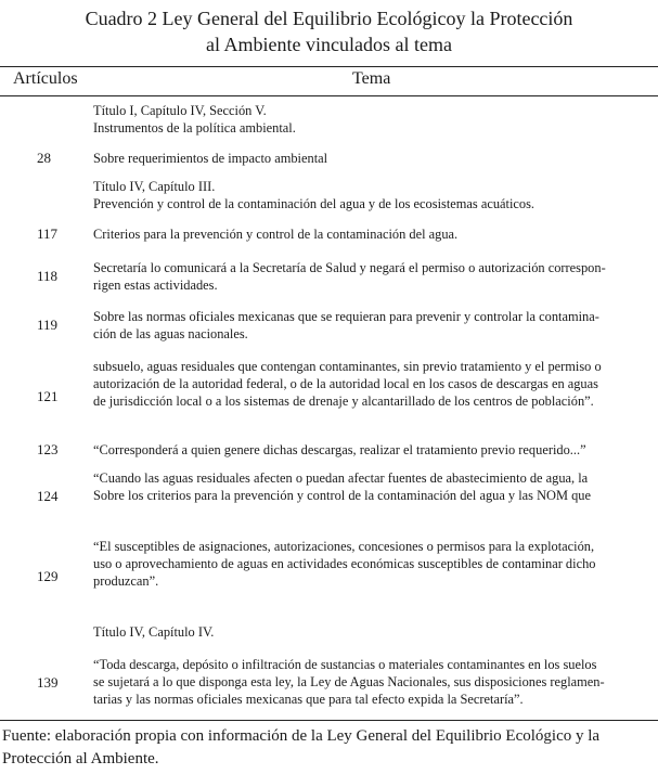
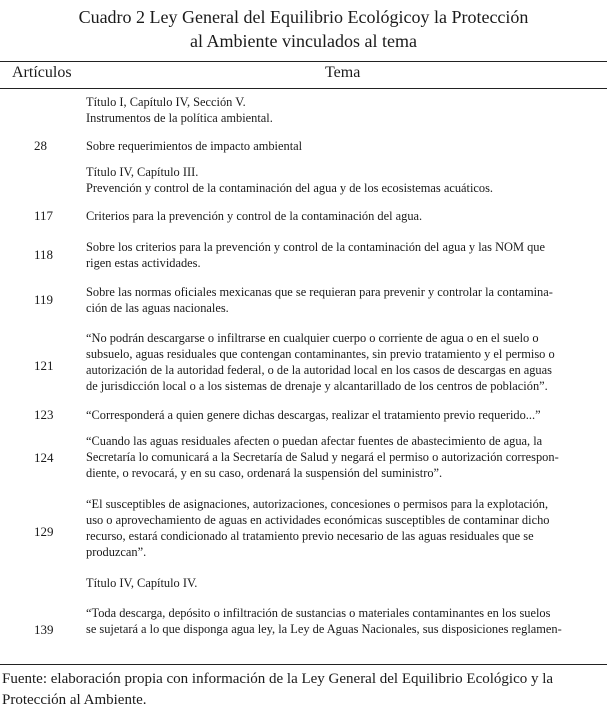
  Cuadro 2 Ley General del Equilibrio Ecológicoy la Protección
  al Ambiente vinculados al tema
  Artículos
  Tema
  Título I, Capítulo IV, Sección V.
  Instrumentos de la política ambiental.
  28
  Sobre requerimientos de impacto ambiental
  Título IV, Capítulo III.
  Prevención y control de la contaminación del agua y de los ecosistemas acuáticos.
  117
  Criterios para la prevención y control de la contaminación del agua.
  118
- Secretaría lo comunicará a la Secretaría de Salud y negará el permiso o autorización correspon-
+ Sobre los criterios para la prevención y control de la contaminación del agua y las NOM que
  rigen estas actividades.
  119
  Sobre las normas oficiales mexicanas que se requieran para prevenir y controlar la contamina-
  ción de las aguas nacionales.
  121
+ “No podrán descargarse o infiltrarse en cualquier cuerpo o corriente de agua o en el suelo o
  subsuelo, aguas residuales que contengan contaminantes, sin previo tratamiento y el permiso o
  autorización de la autoridad federal, o de la autoridad local en los casos de descargas en aguas
  de jurisdicción local o a los sistemas de drenaje y alcantarillado de los centros de población”.
  123
  “Corresponderá a quien genere dichas descargas, realizar el tratamiento previo requerido...”
  124
  “Cuando las aguas residuales afecten o puedan afectar fuentes de abastecimiento de agua, la
- Sobre los criterios para la prevención y control de la contaminación del agua y las NOM que
+ Secretaría lo comunicará a la Secretaría de Salud y negará el permiso o autorización correspon-
+ diente, o revocará, y en su caso, ordenará la suspensión del suministro”.
  129
  “El susceptibles de asignaciones, autorizaciones, concesiones o permisos para la explotación,
  uso o aprovechamiento de aguas en actividades económicas susceptibles de contaminar dicho
+ recurso, estará condicionado al tratamiento previo necesario de las aguas residuales que se
  produzcan”.
  Título IV, Capítulo IV.
  139
  “Toda descarga, depósito o infiltración de sustancias o materiales contaminantes en los suelos
- se sujetará a lo que disponga esta ley, la Ley de Aguas Nacionales, sus disposiciones reglamen-
+ se sujetará a lo que disponga agua ley, la Ley de Aguas Nacionales, sus disposiciones reglamen-
- tarias y las normas oficiales mexicanas que para tal efecto expida la Secretaría”.
  Fuente: elaboración propia con información de la Ley General del Equilibrio Ecológico y la Protección al Ambiente.
